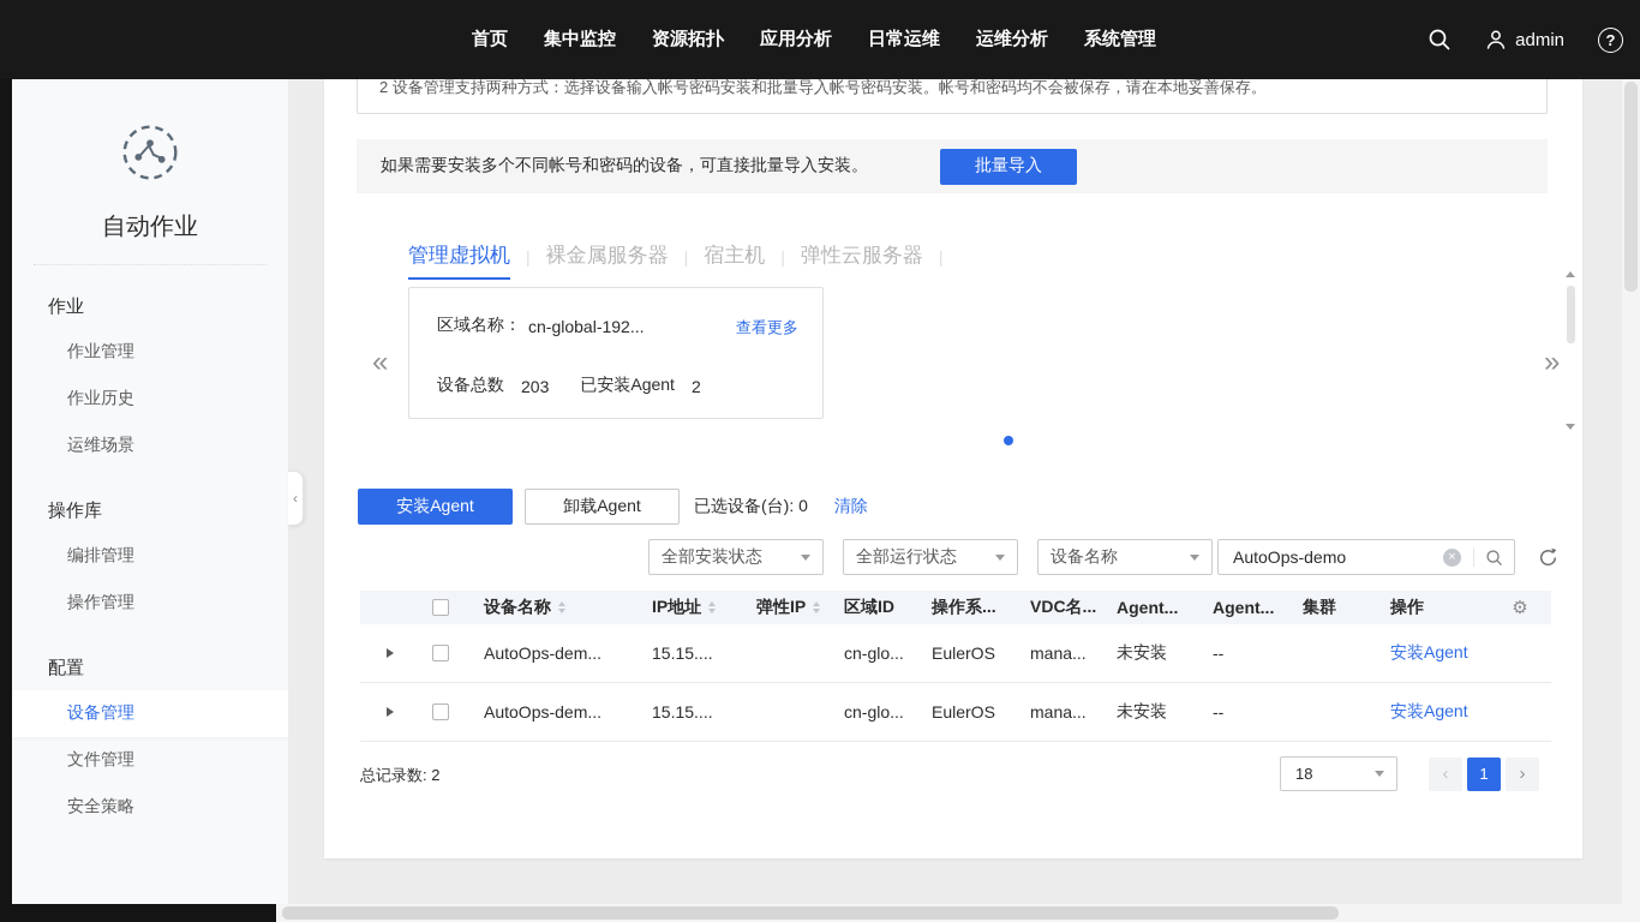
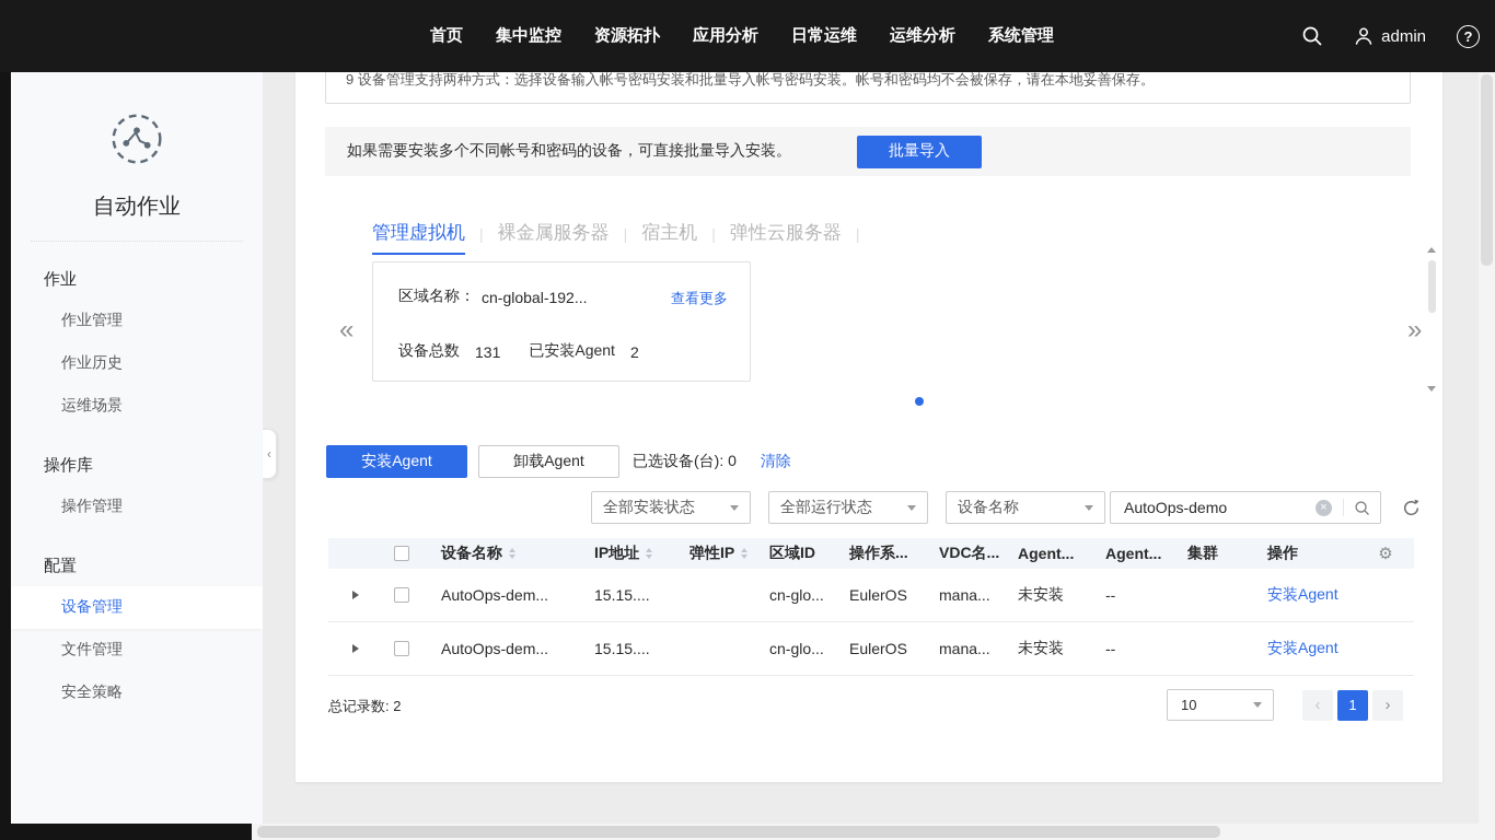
  首页
  集中监控
  资源拓扑
  应用分析
  日常运维
  运维分析
  系统管理
  admin
  ?
  自动作业
  作业
  作业管理
  作业历史
  运维场景
  操作库
- 编排管理
  操作管理
  配置
  设备管理
  文件管理
  安全策略
  ‹
- 2 设备管理支持两种方式：选择设备输入帐号密码安装和批量导入帐号密码安装。帐号和密码均不会被保存，请在本地妥善保存。
+ 9 设备管理支持两种方式：选择设备输入帐号密码安装和批量导入帐号密码安装。帐号和密码均不会被保存，请在本地妥善保存。
  如果需要安装多个不同帐号和密码的设备，可直接批量导入安装。
  批量导入
  管理虚拟机
  裸金属服务器
  宿主机
  弹性云服务器
  «
  区域名称：
  cn-global-192...
  查看更多
  设备总数
- 203
+ 131
  已安装Agent
  2
  »
  安装Agent
  卸载Agent
  已选设备(台): 0
  清除
  全部安装状态
  全部运行状态
  设备名称
  AutoOps-demo
  ×
  设备名称
  IP地址
  弹性IP
  区域ID
  操作系...
  VDC名...
  Agent...
  Agent...
  集群
  操作
  ⚙
  AutoOps-dem...
  15.15....
  cn-glo...
  EulerOS
  mana...
  未安装
  --
  安装Agent
  AutoOps-dem...
  15.15....
  cn-glo...
  EulerOS
  mana...
  未安装
  --
  安装Agent
  总记录数: 2
- 18
+ 10
  ‹
  1
  ›
